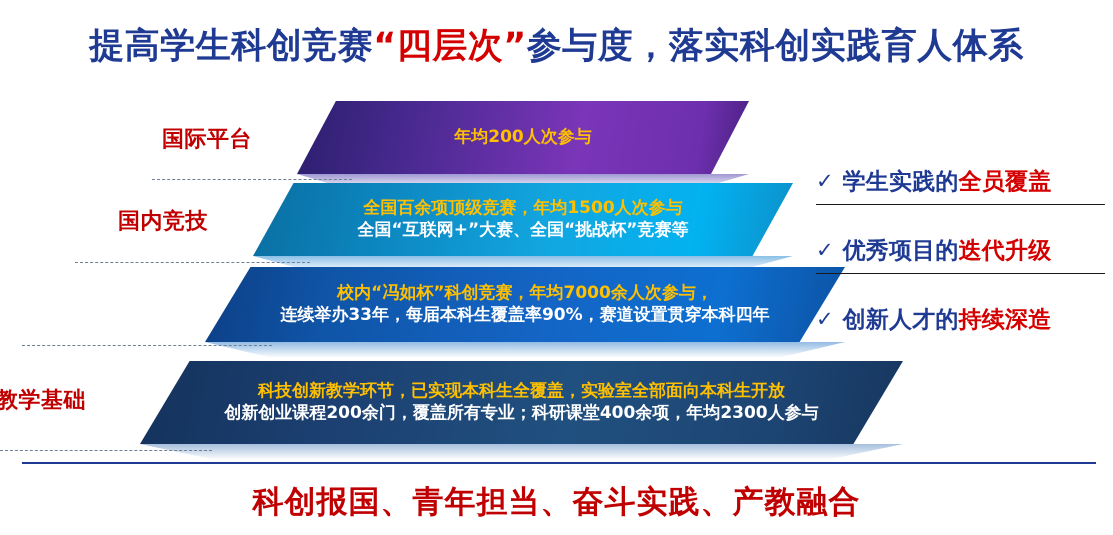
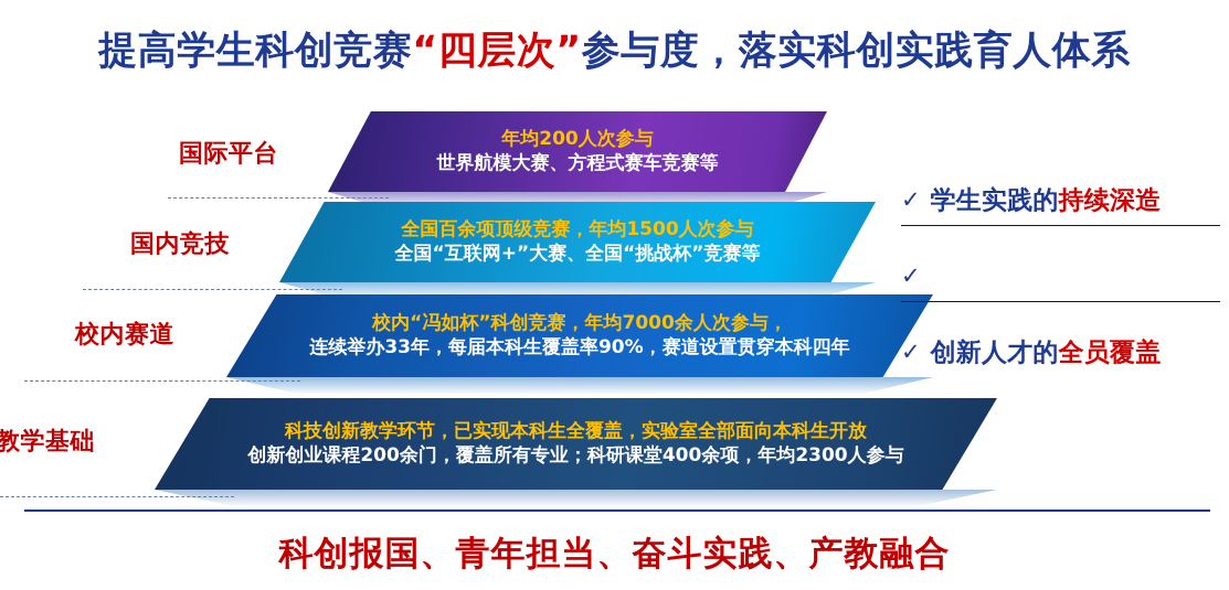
  提高学生科创竞赛“四层次”参与度，落实科创实践育人体系
  年均200人次参与
+ 世界航模大赛、方程式赛车竞赛等
  国际平台
  全国百余项顶级竞赛，年均1500人次参与
  全国“互联网+”大赛、全国“挑战杯”竞赛等
  国内竞技
  校内“冯如杯”科创竞赛，年均7000余人次参与，
  连续举办33年，每届本科生覆盖率90%，赛道设置贯穿本科四年
+ 校内赛道
  科技创新教学环节，已实现本科生全覆盖，实验室全部面向本科生开放
  创新创业课程200余门，覆盖所有专业；科研课堂400余项，年均2300人参与
  教学基础
  ✓
- 学生实践的全员覆盖
+ 学生实践的持续深造
  ✓
- 优秀项目的迭代升级
  ✓
- 创新人才的持续深造
+ 创新人才的全员覆盖
  科创报国、青年担当、奋斗实践、产教融合
